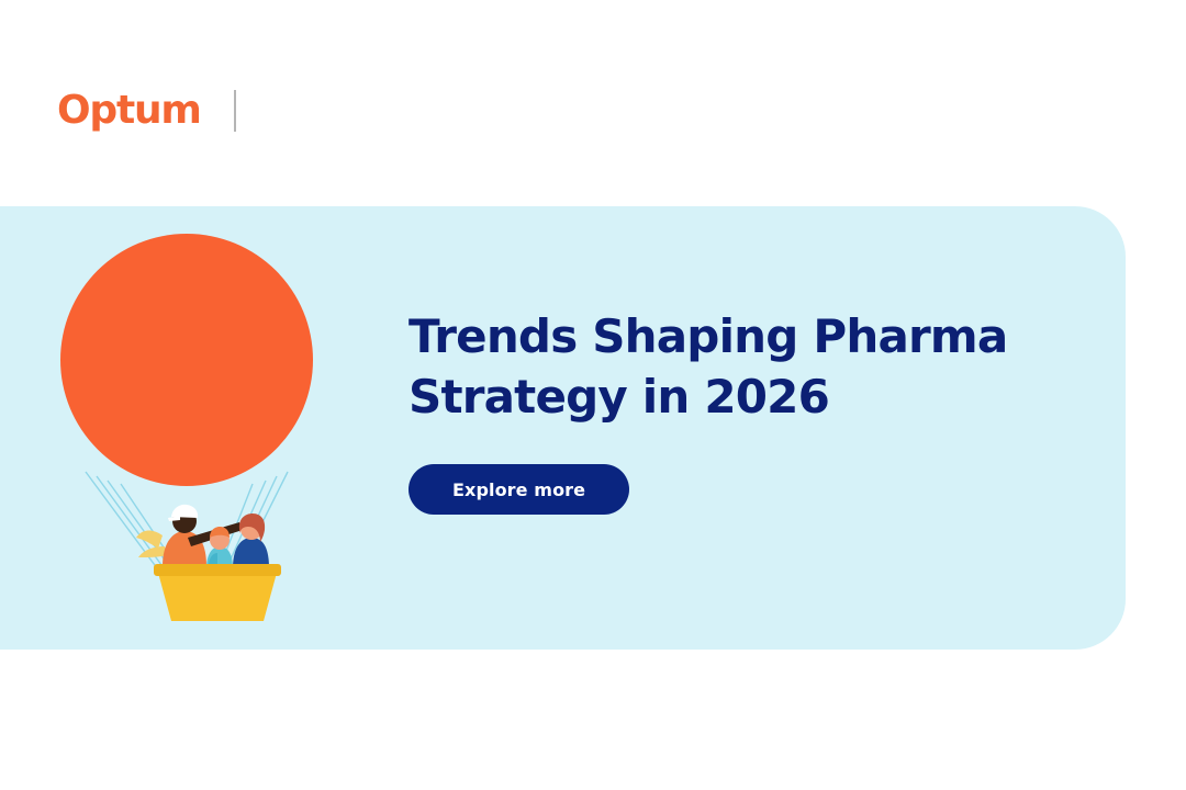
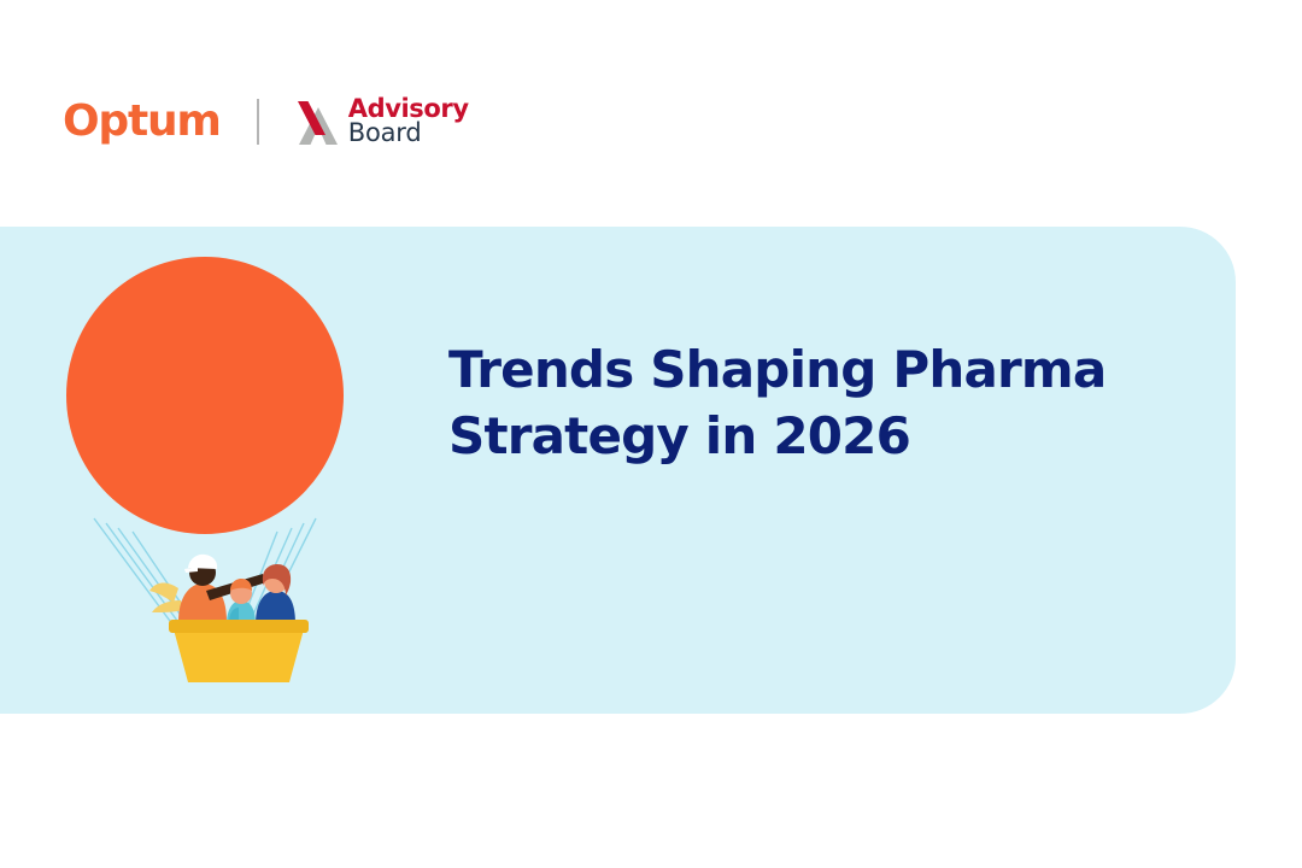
  Optum
+ Advisory
+ Board
  Trends Shaping Pharma
  Strategy in 2026
- Explore more
